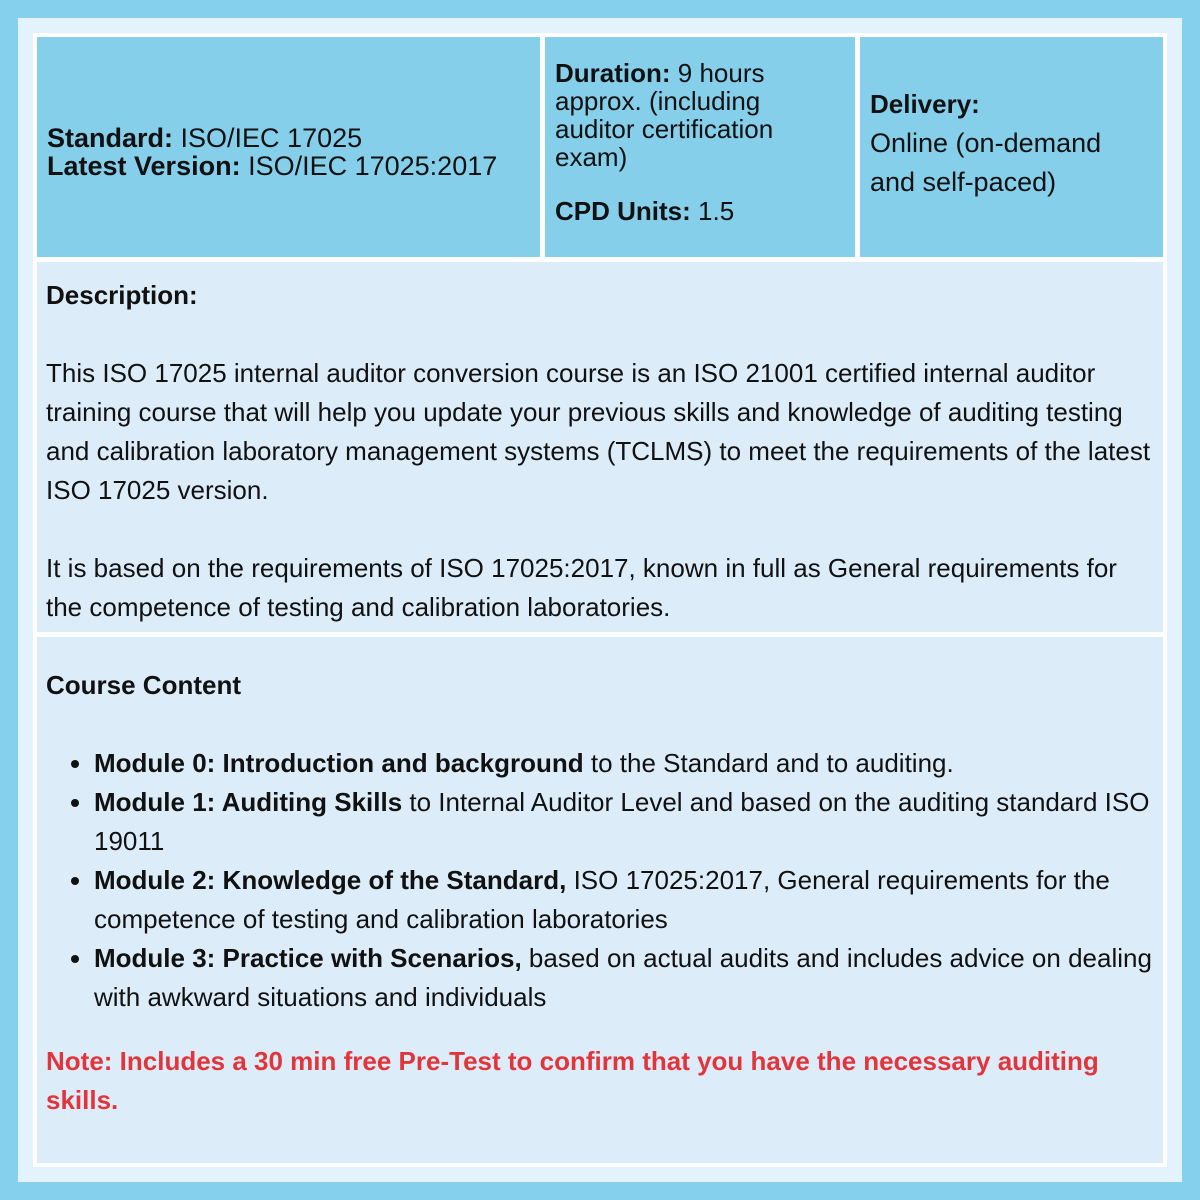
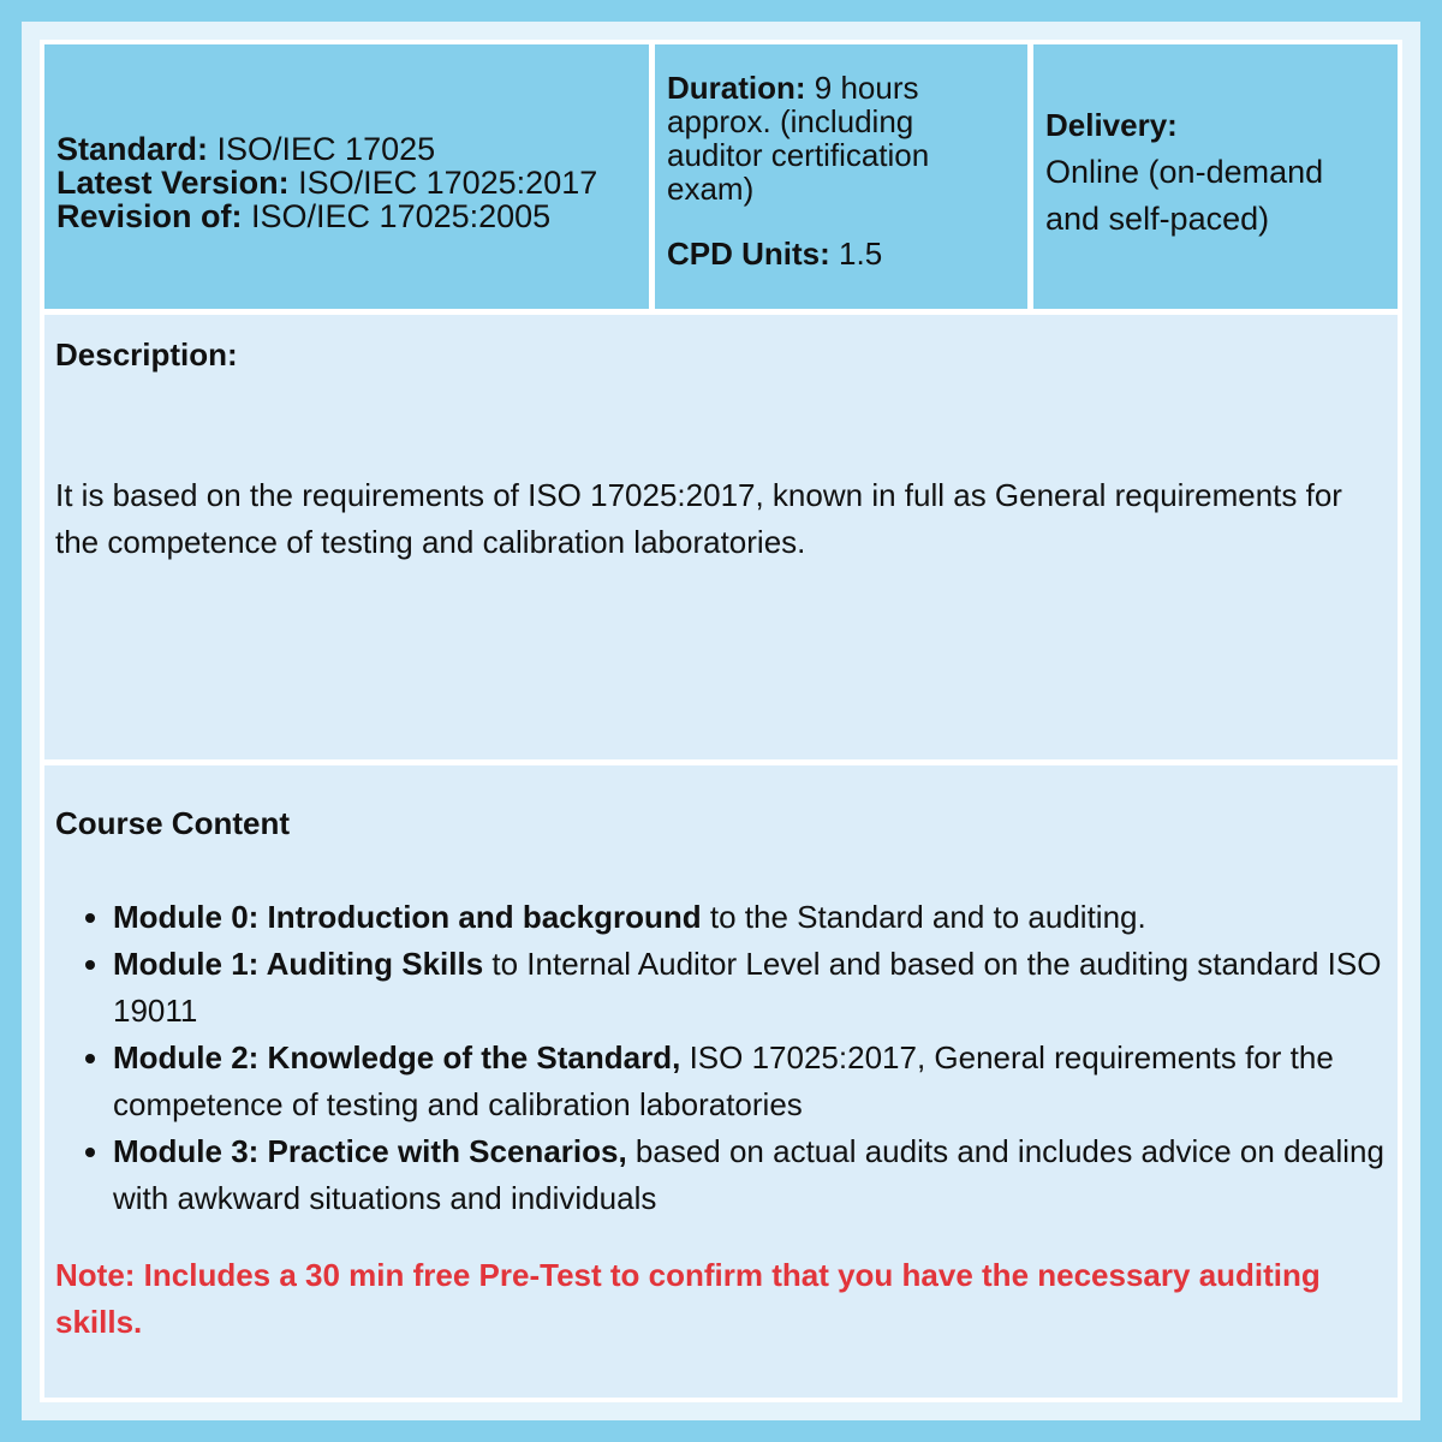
  Standard: ISO/IEC 17025
  Latest Version: ISO/IEC 17025:2017
+ Revision of: ISO/IEC 17025:2005
  Duration: 9 hours approx. (including auditor certification exam)
  CPD Units: 1.5
  Delivery:
  Online (on-demand and self-paced)
  Description:
- This ISO 17025 internal auditor conversion course is an ISO 21001 certified internal auditor training course that will help you update your previous skills and knowledge of auditing testing and calibration laboratory management systems (TCLMS) to meet the requirements of the latest ISO 17025 version.
  It is based on the requirements of ISO 17025:2017, known in full as General requirements for the competence of testing and calibration laboratories.
  Course Content
  Module 0: Introduction and background to the Standard and to auditing.
  Module 1: Auditing Skills to Internal Auditor Level and based on the auditing standard ISO 19011
  Module 2: Knowledge of the Standard, ISO 17025:2017, General requirements for the competence of testing and calibration laboratories
  Module 3: Practice with Scenarios, based on actual audits and includes advice on dealing with awkward situations and individuals
  Note: Includes a 30 min free Pre-Test to confirm that you have the necessary auditing skills.
